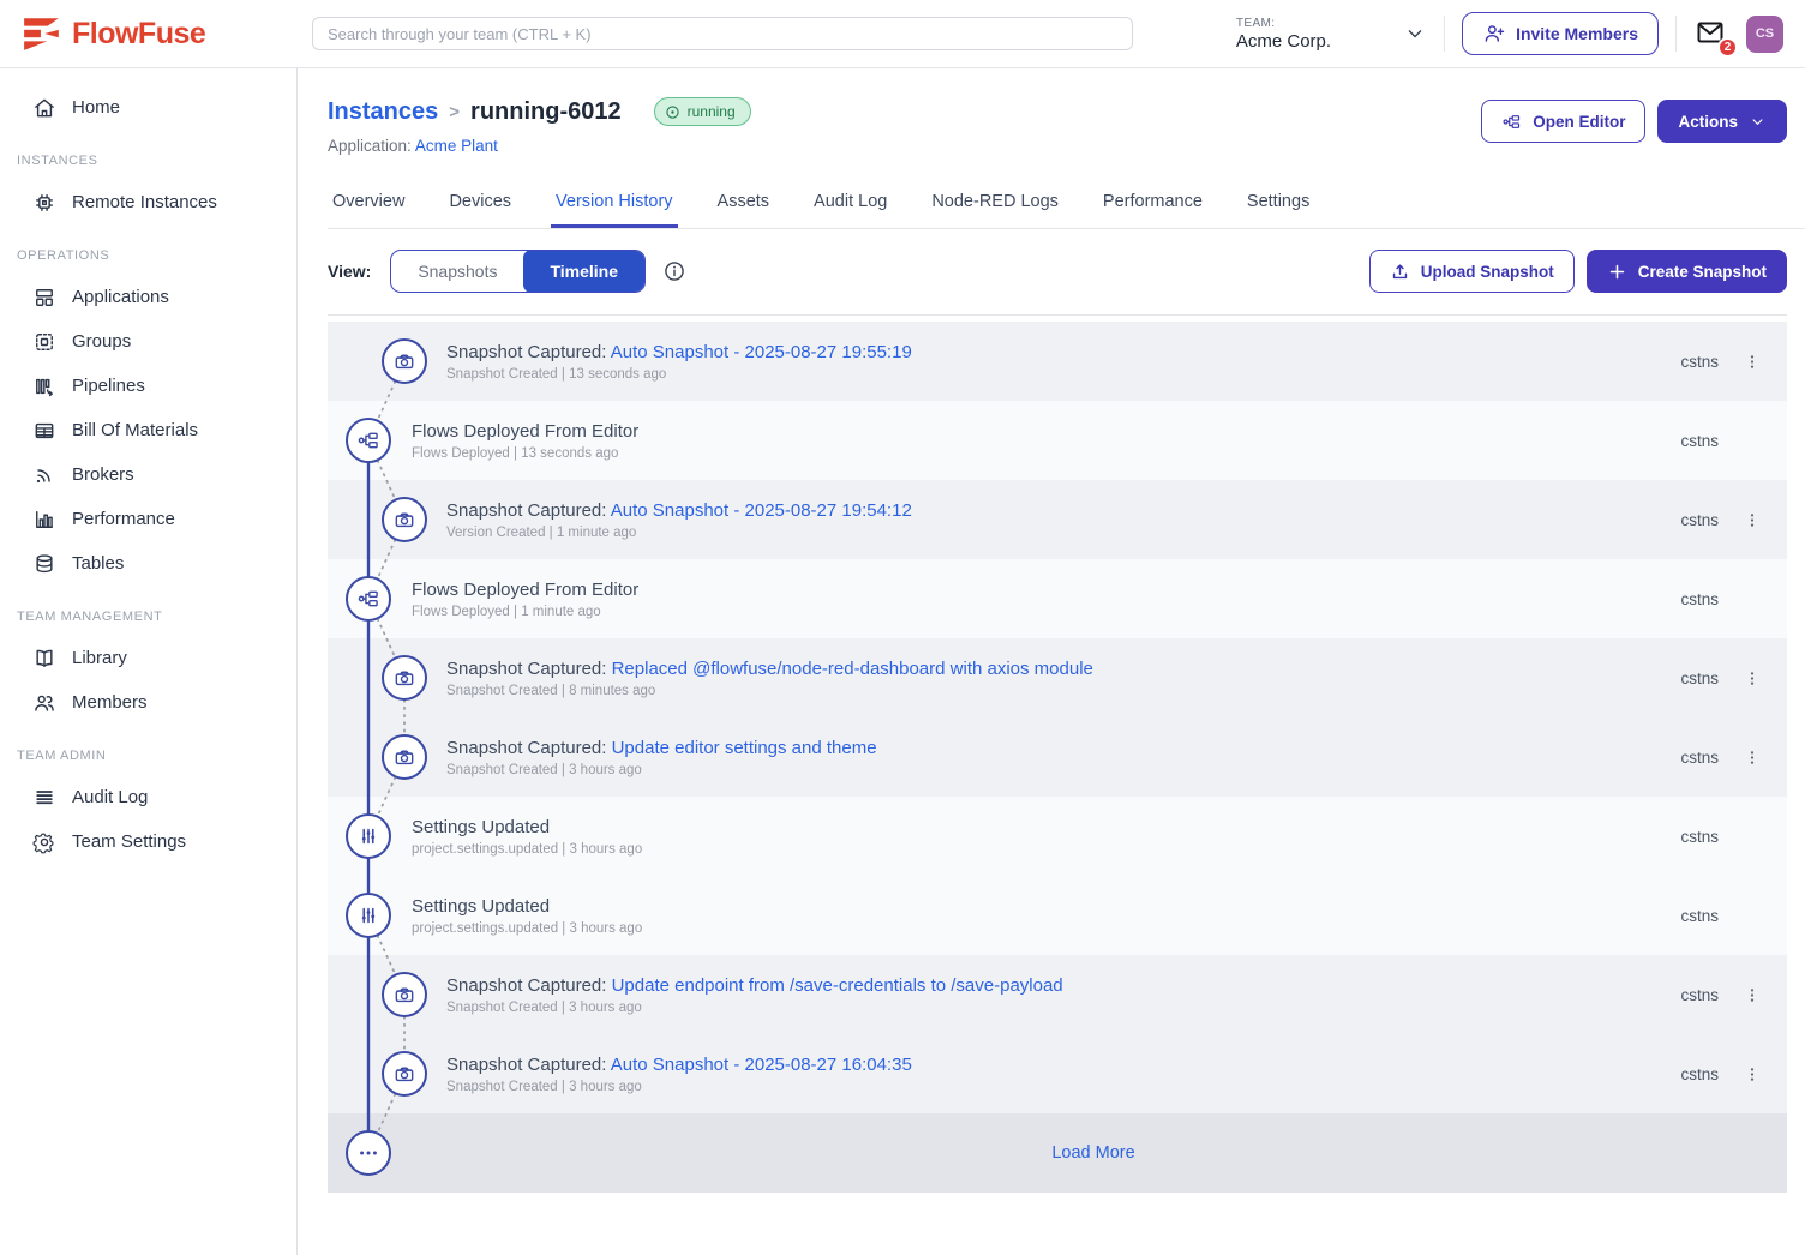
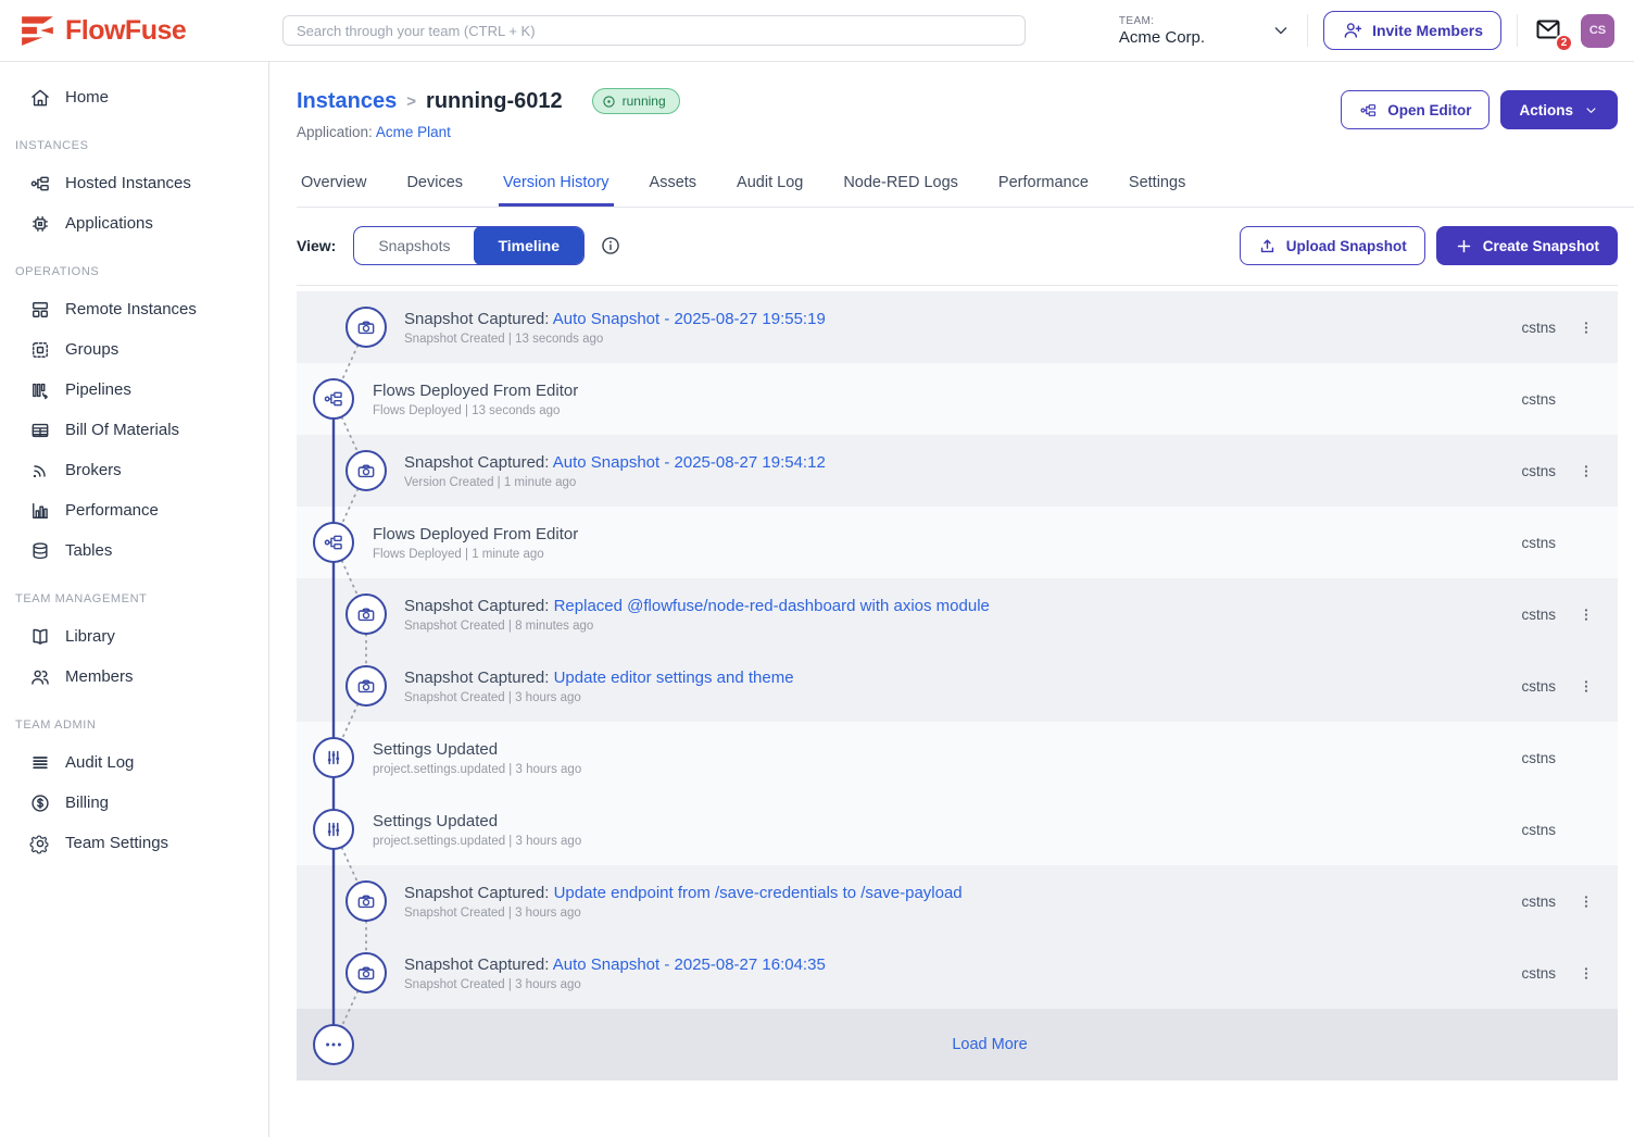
  FlowFuse
  Search through your team (CTRL + K)
  TEAM:
  Acme Corp.
  Invite Members
  2
  CS
  Home
  INSTANCES
+ Hosted Instances
- Remote Instances
+ Applications
  OPERATIONS
- Applications
+ Remote Instances
  Groups
  Pipelines
  Bill Of Materials
  Brokers
  Performance
  Tables
  TEAM MANAGEMENT
  Library
  Members
  TEAM ADMIN
  Audit Log
+ Billing
  Team Settings
  Instances
  >
  running-6012
  running
  Application: Acme Plant
  Open Editor
  Actions
  Overview
  Devices
  Version History
  Assets
  Audit Log
  Node-RED Logs
  Performance
  Settings
  View:
  Snapshots
  Timeline
  Upload Snapshot
  Create Snapshot
  Snapshot Captured: Auto Snapshot - 2025-08-27 19:55:19
  Snapshot Created | 13 seconds ago
  cstns
  Flows Deployed From Editor
  Flows Deployed | 13 seconds ago
  cstns
  Snapshot Captured: Auto Snapshot - 2025-08-27 19:54:12
  Version Created | 1 minute ago
  cstns
  Flows Deployed From Editor
  Flows Deployed | 1 minute ago
  cstns
  Snapshot Captured: Replaced @flowfuse/node-red-dashboard with axios module
  Snapshot Created | 8 minutes ago
  cstns
  Snapshot Captured: Update editor settings and theme
  Snapshot Created | 3 hours ago
  cstns
  Settings Updated
  project.settings.updated | 3 hours ago
  cstns
  Settings Updated
  project.settings.updated | 3 hours ago
  cstns
  Snapshot Captured: Update endpoint from /save-credentials to /save-payload
  Snapshot Created | 3 hours ago
  cstns
  Snapshot Captured: Auto Snapshot - 2025-08-27 16:04:35
  Snapshot Created | 3 hours ago
  cstns
  Load More
